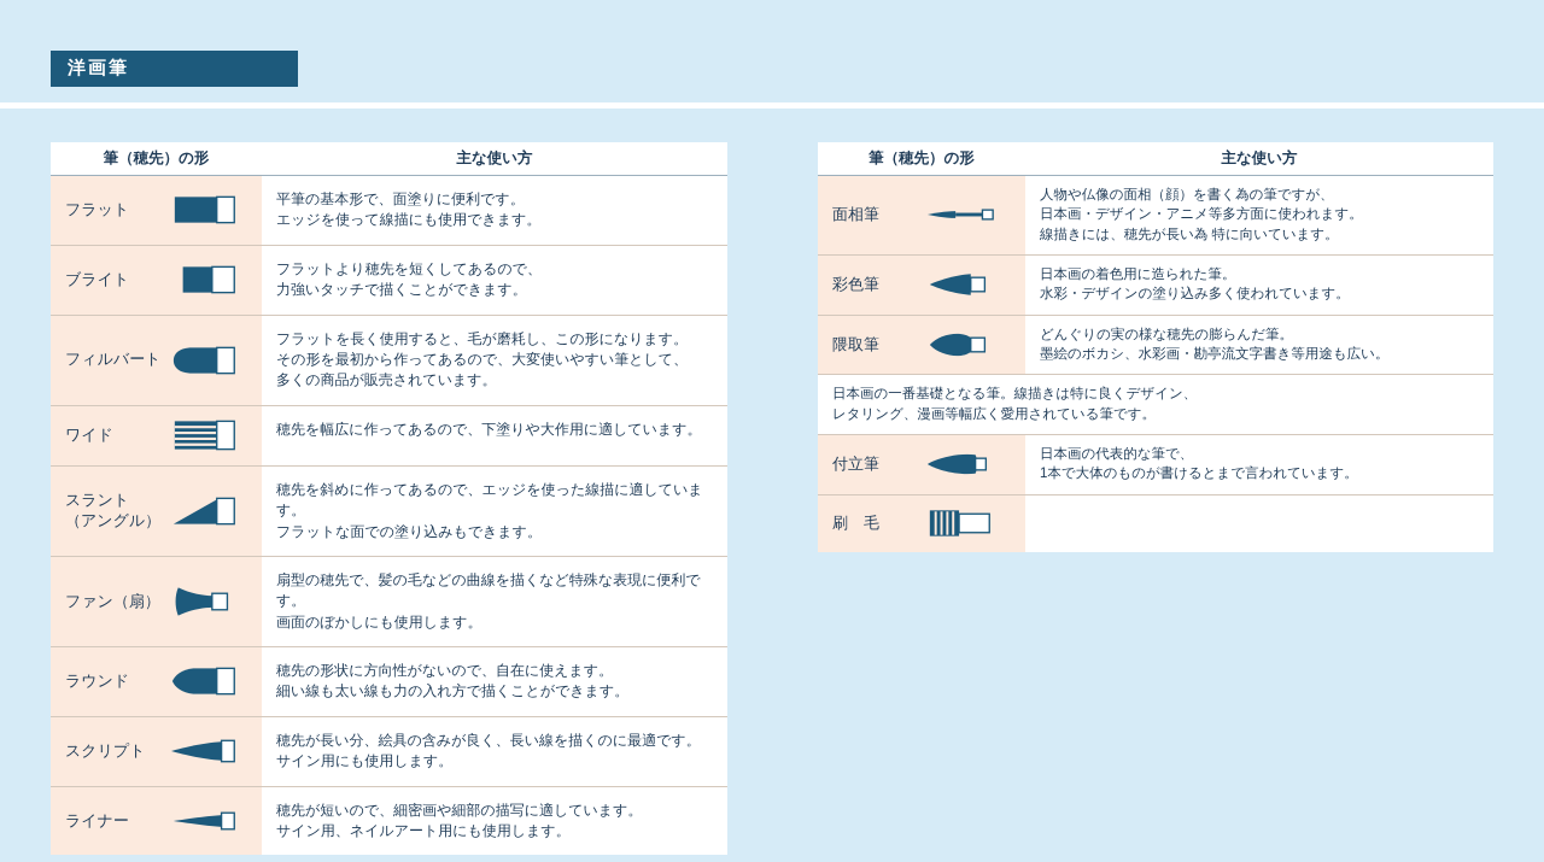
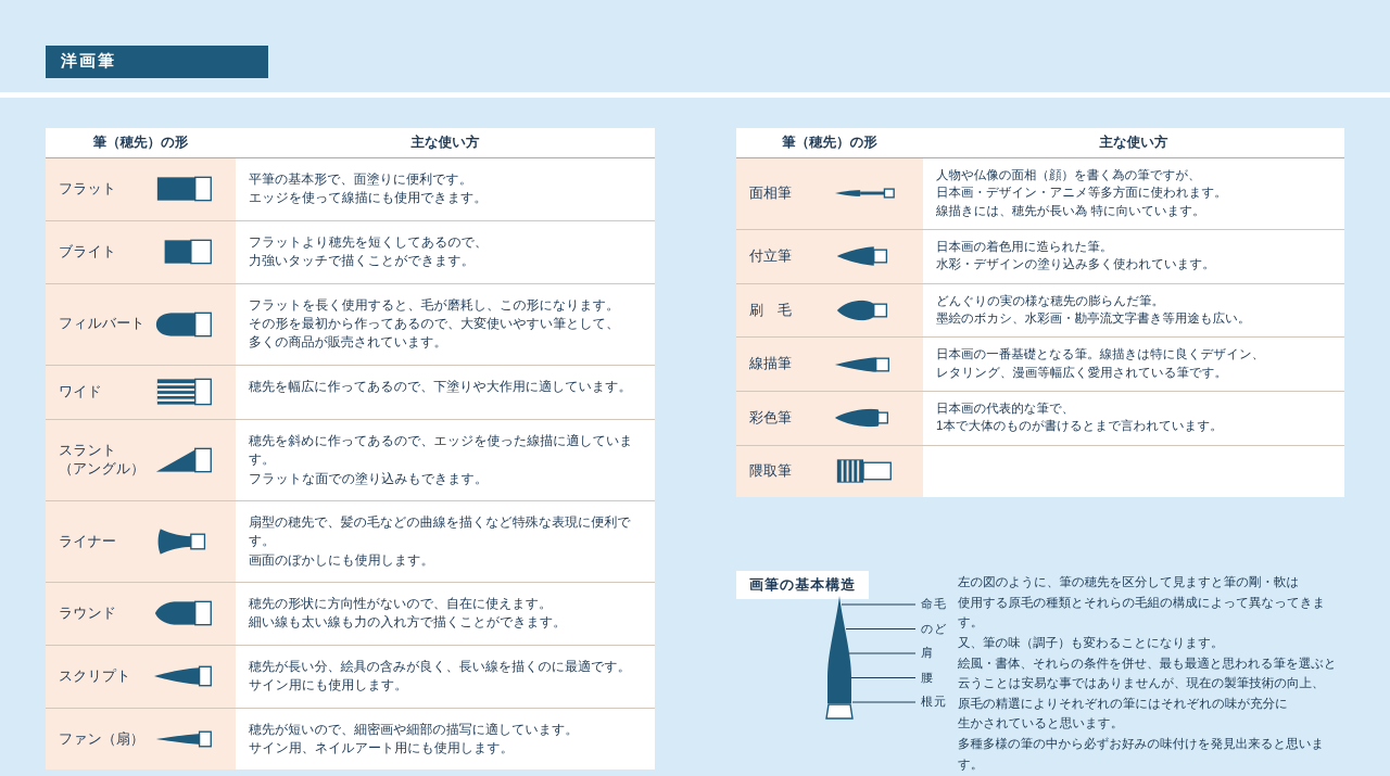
  洋画筆
  筆（穂先）の形
  主な使い方
  フラット
  平筆の基本形で、面塗りに便利です。
  エッジを使って線描にも使用できます。
  ブライト
  フラットより穂先を短くしてあるので、
  力強いタッチで描くことができます。
  フィルバート
  フラットを長く使用すると、毛が磨耗し、この形になります。
  その形を最初から作ってあるので、大変使いやすい筆として、
  多くの商品が販売されています。
  ワイド
  穂先を幅広に作ってあるので、下塗りや大作用に適しています。
  スラント
  （アングル）
  穂先を斜めに作ってあるので、エッジを使った線描に適しています。
  フラットな面での塗り込みもできます。
- ファン（扇）
+ ライナー
  扇型の穂先で、髪の毛などの曲線を描くなど特殊な表現に便利です。
  画面のぼかしにも使用します。
  ラウンド
  穂先の形状に方向性がないので、自在に使えます。
  細い線も太い線も力の入れ方で描くことができます。
  スクリプト
  穂先が長い分、絵具の含みが良く、長い線を描くのに最適です。
  サイン用にも使用します。
- ライナー
+ ファン（扇）
  穂先が短いので、細密画や細部の描写に適しています。
  サイン用、ネイルアート用にも使用します。
  筆（穂先）の形
  主な使い方
  面相筆
  人物や仏像の面相（顔）を書く為の筆ですが、
  日本画・デザイン・アニメ等多方面に使われます。
  線描きには、穂先が長い為 特に向いています。
- 彩色筆
+ 付立筆
  日本画の着色用に造られた筆。
  水彩・デザインの塗り込み多く使われています。
- 隈取筆
+ 刷 毛
  どんぐりの実の様な穂先の膨らんだ筆。
  墨絵のボカシ、水彩画・勘亭流文字書き等用途も広い。
+ 線描筆
  日本画の一番基礎となる筆。線描きは特に良くデザイン、
  レタリング、漫画等幅広く愛用されている筆です。
- 付立筆
+ 彩色筆
  日本画の代表的な筆で、
  1本で大体のものが書けるとまで言われています。
- 刷 毛
+ 隈取筆
+ 画筆の基本構造
+ 命毛
+ のど
+ 肩
+ 腰
+ 根元
+ 左の図のように、筆の穂先を区分して見ますと筆の剛・軟は
+ 使用する原毛の種類とそれらの毛組の構成によって異なってきます。
+ 又、筆の味（調子）も変わることになります。
+ 絵風・書体、それらの条件を併せ、最も最適と思われる筆を選ぶと
+ 云うことは安易な事ではありませんが、現在の製筆技術の向上、
+ 原毛の精選によりそれぞれの筆にはそれぞれの味が充分に
+ 生かされていると思います。
+ 多種多様の筆の中から必ずお好みの味付けを発見出来ると思います。
